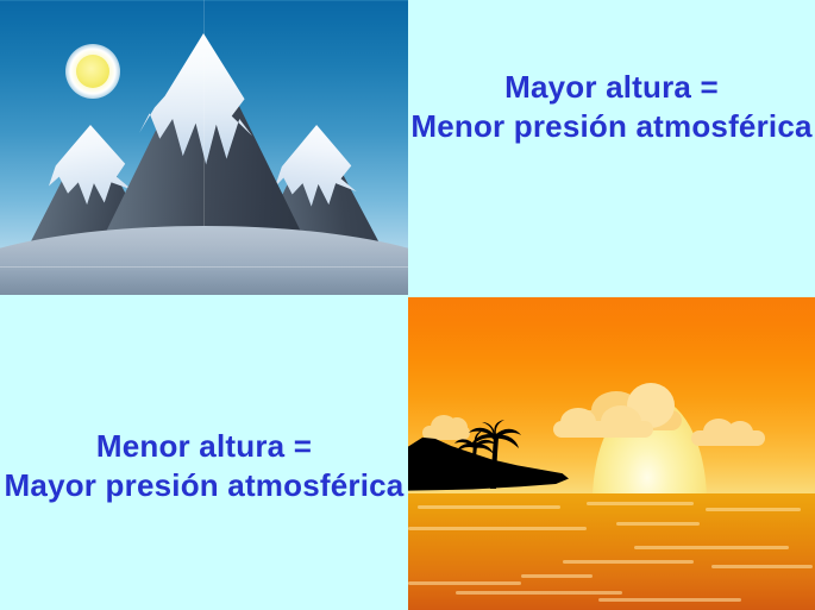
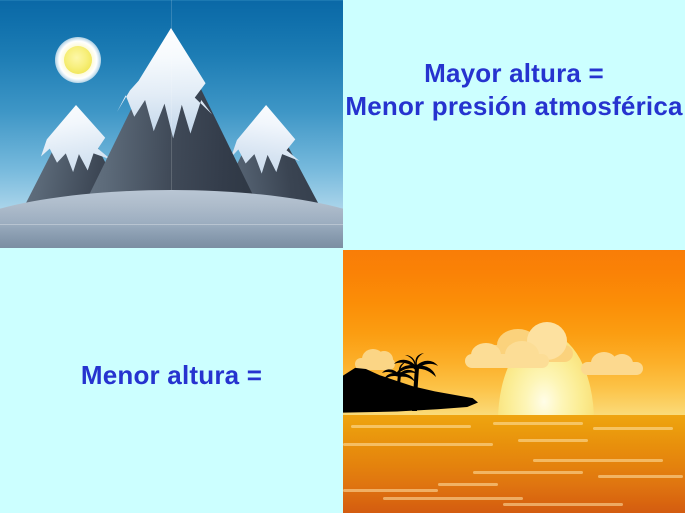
  Mayor altura =
  Menor presión atmosférica
  Menor altura =
- Mayor presión atmosférica
